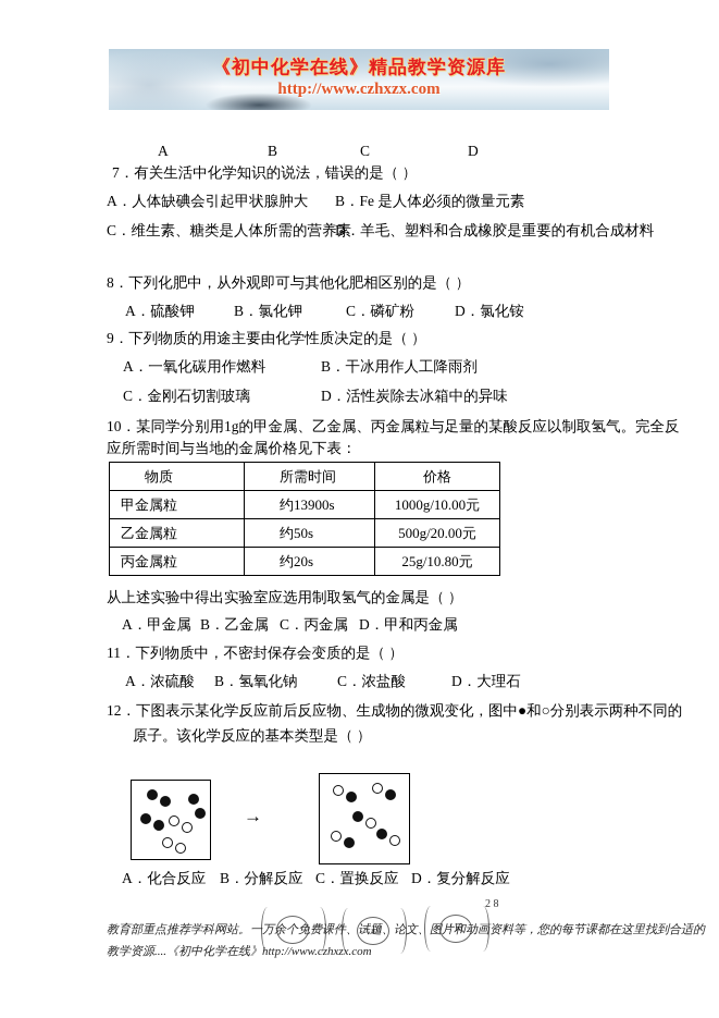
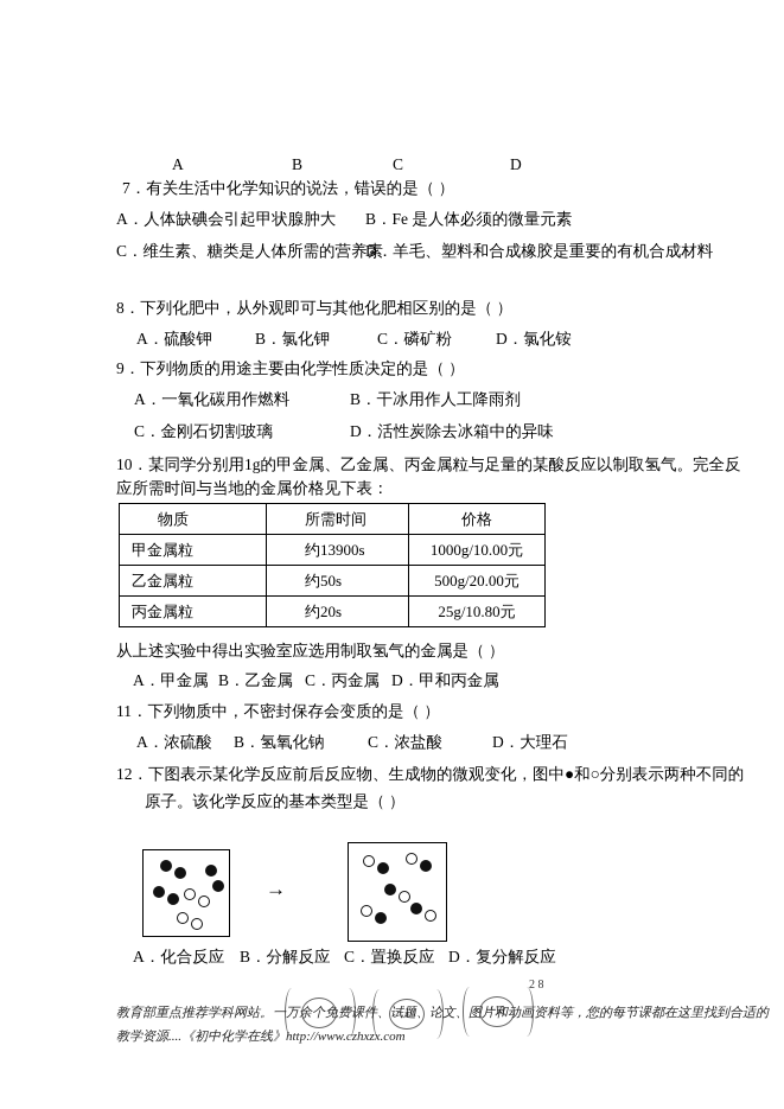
- 《初中化学在线》精品教学资源库
- http://www.czhxzx.com
  A
  B
  C
  D
  7．有关生活中化学知识的说法，错误的是（ ）
  A．人体缺碘会引起甲状腺肿大
  B．Fe 是人体必须的微量元素
  C．维生素、糖类是人体所需的营养素
  D．羊毛、塑料和合成橡胶是重要的有机合成材料
  8．下列化肥中，从外观即可与其他化肥相区别的是（ ）
  A．硫酸钾
  B．氯化钾
  C．磷矿粉
  D．氯化铵
  9．下列物质的用途主要由化学性质决定的是（ ）
  A．一氧化碳用作燃料
  B．干冰用作人工降雨剂
  C．金刚石切割玻璃
  D．活性炭除去冰箱中的异味
  10．某同学分别用1g的甲金属、乙金属、丙金属粒与足量的某酸反应以制取氢气。完全反
  应所需时间与当地的金属价格见下表：
  物质	所需时间	价格
  甲金属粒	约13900s	1000g/10.00元
  乙金属粒	约50s	500g/20.00元
  丙金属粒	约20s	25g/10.80元
  从上述实验中得出实验室应选用制取氢气的金属是（ ）
  A．甲金属
  B．乙金属
  C．丙金属
  D．甲和丙金属
  11．下列物质中，不密封保存会变质的是（ ）
  A．浓硫酸
  B．氢氧化钠
  C．浓盐酸
  D．大理石
  12．下图表示某化学反应前后反应物、生成物的微观变化，图中●和○分别表示两种不同的
  原子。该化学反应的基本类型是（ ）
  →
  A．化合反应
  B．分解反应
  C．置换反应
  D．复分解反应
  +10
  +11
  2 8
  教育部重点推荐学科网站。一万余个免费课件、试题、论文、图片和动画资料等，您的每节课都在这里找到合适的
  教学资源....《初中化学在线》http://www.czhxzx.com
